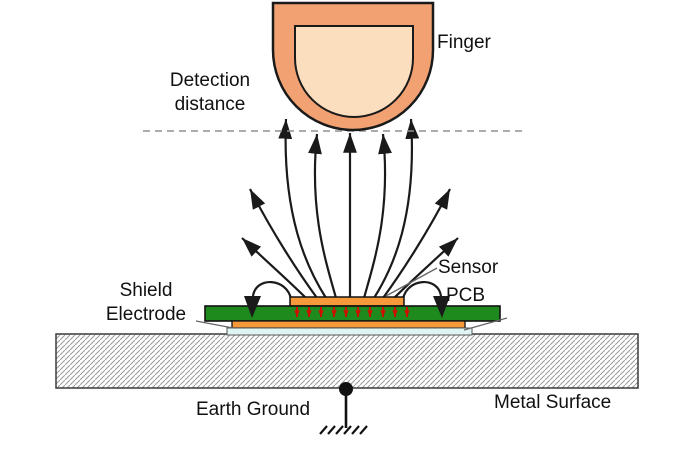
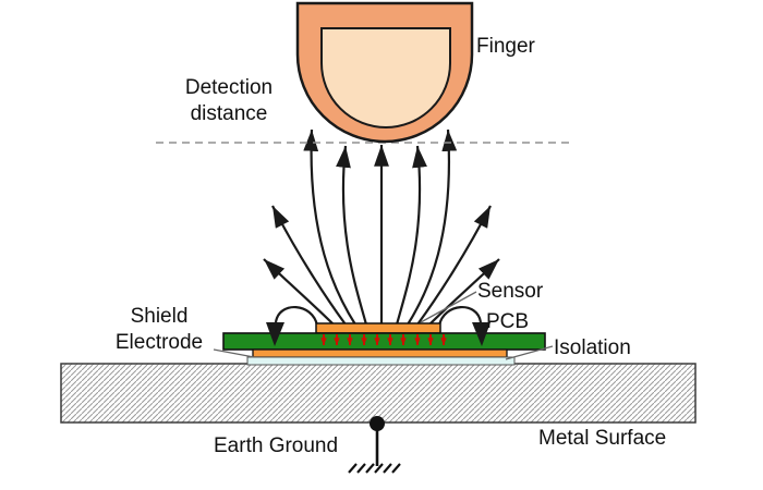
  Finger
  Detection distance
  Shield Electrode
  Sensor
  PCB
+ Isolation
  Earth Ground
  Metal Surface
